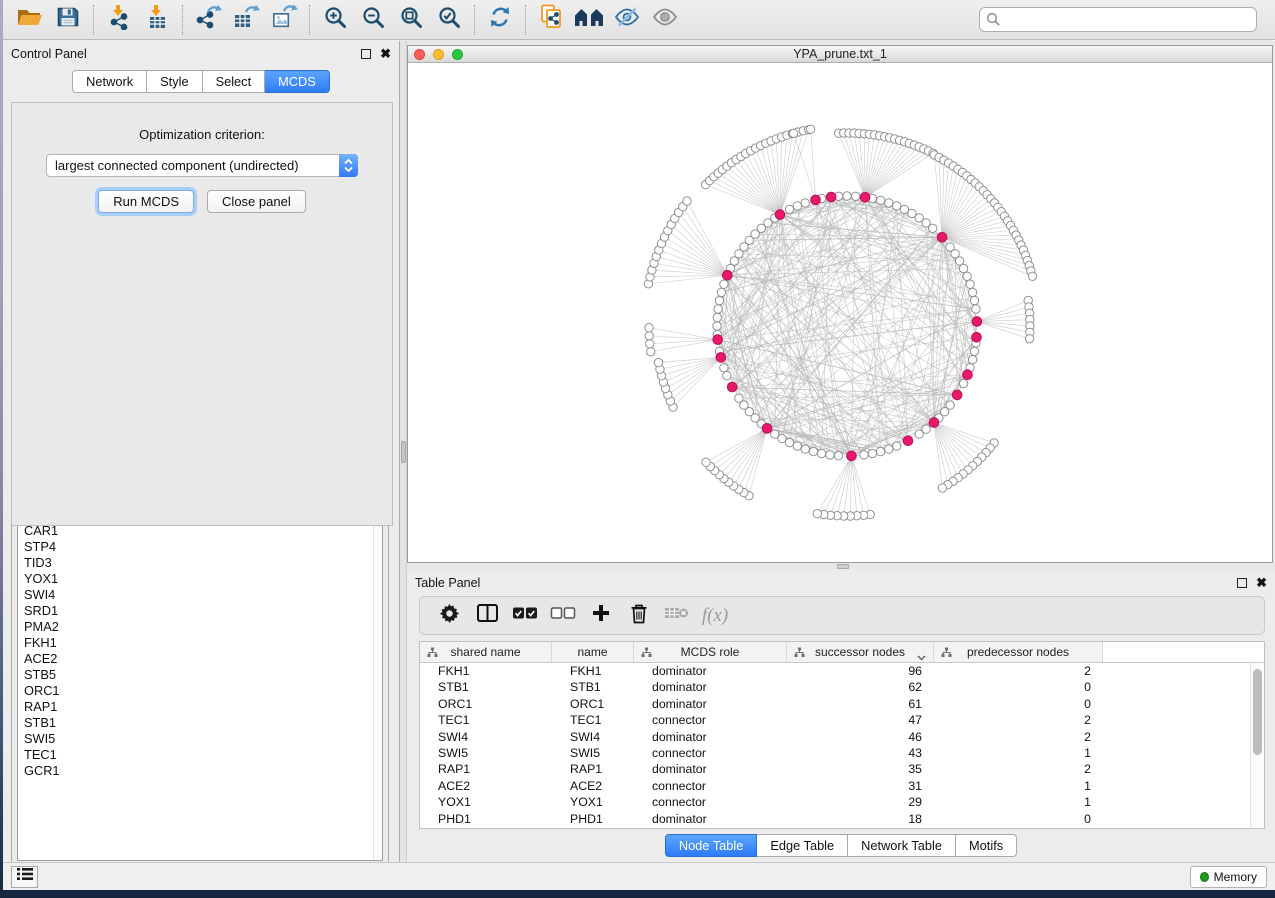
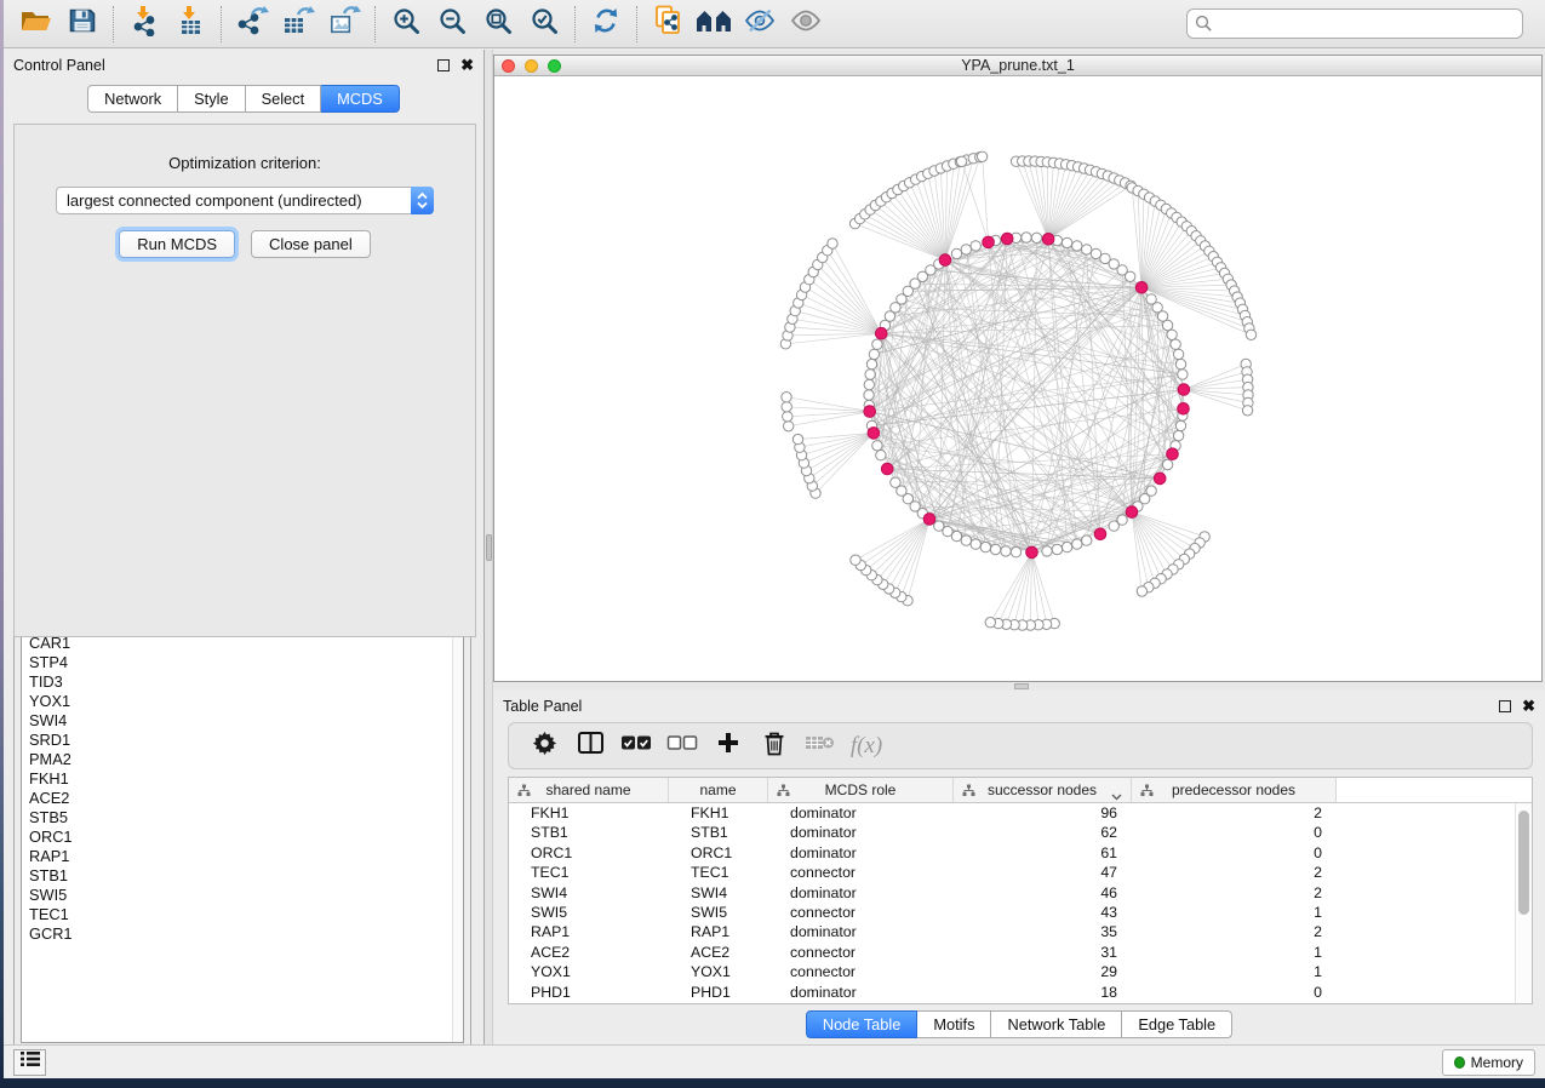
  Control Panel
  ✖
  Network
  Style
  Select
  MCDS
  Optimization criterion:
  largest connected component (undirected)
  Run MCDS
  Close panel
  CAR1
  STP4
  TID3
  YOX1
  SWI4
  SRD1
  PMA2
  FKH1
  ACE2
  STB5
  ORC1
  RAP1
  STB1
  SWI5
  TEC1
  GCR1
  YPA_prune.txt_1
  Table Panel
  ✖
  f(x)
  shared name
  name
  MCDS role
  successor nodes
  predecessor nodes
  FKH1
  FKH1
  dominator
  96
  2
  STB1
  STB1
  dominator
  62
  0
  ORC1
  ORC1
  dominator
  61
  0
  TEC1
  TEC1
  connector
  47
  2
  SWI4
  SWI4
  dominator
  46
  2
  SWI5
  SWI5
  connector
  43
  1
  RAP1
  RAP1
  dominator
  35
  2
  ACE2
  ACE2
  connector
  31
  1
  YOX1
  YOX1
  connector
  29
  1
  PHD1
  PHD1
  dominator
  18
  0
  Node Table
- Edge Table
+ Motifs
  Network Table
- Motifs
+ Edge Table
  Memory
